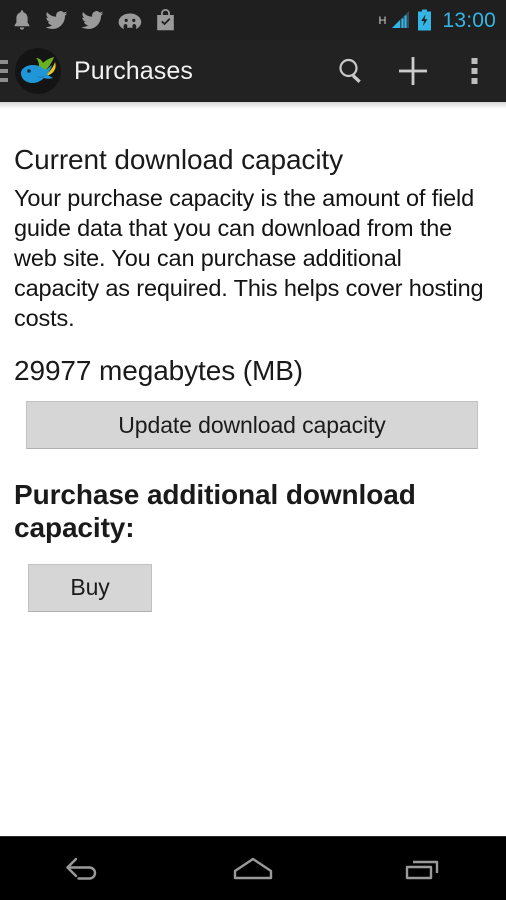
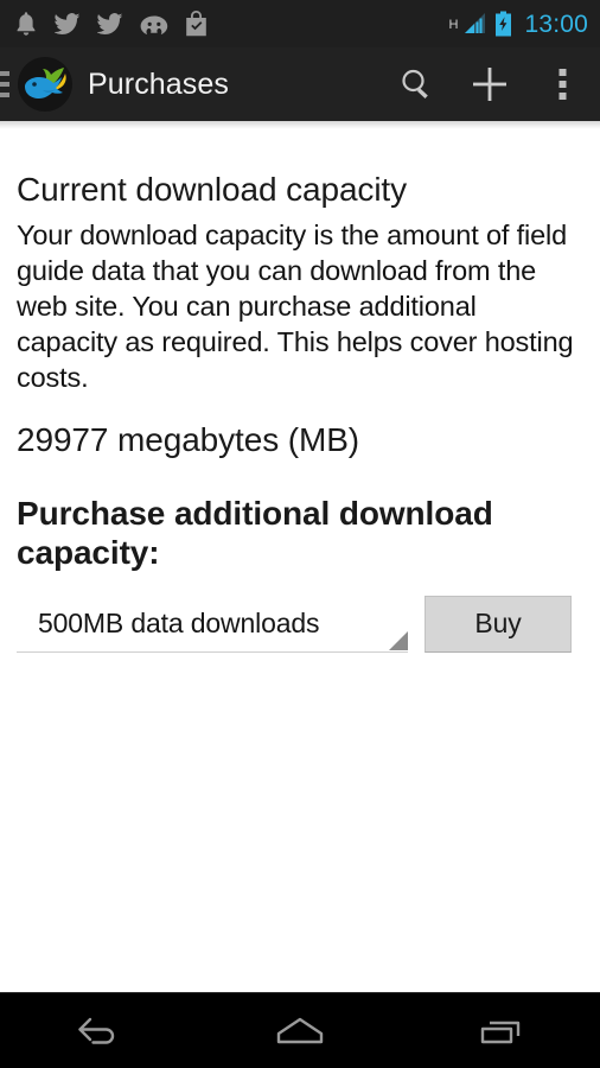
  H
  13:00
  Purchases
  Current download capacity
- Your purchase capacity is the amount of field guide data that you can download from the web site. You can purchase additional capacity as required. This helps cover hosting costs.
+ Your download capacity is the amount of field guide data that you can download from the web site. You can purchase additional capacity as required. This helps cover hosting costs.
  29977 megabytes (MB)
- Update download capacity
  Purchase additional download capacity:
+ 500MB data downloads
  Buy
